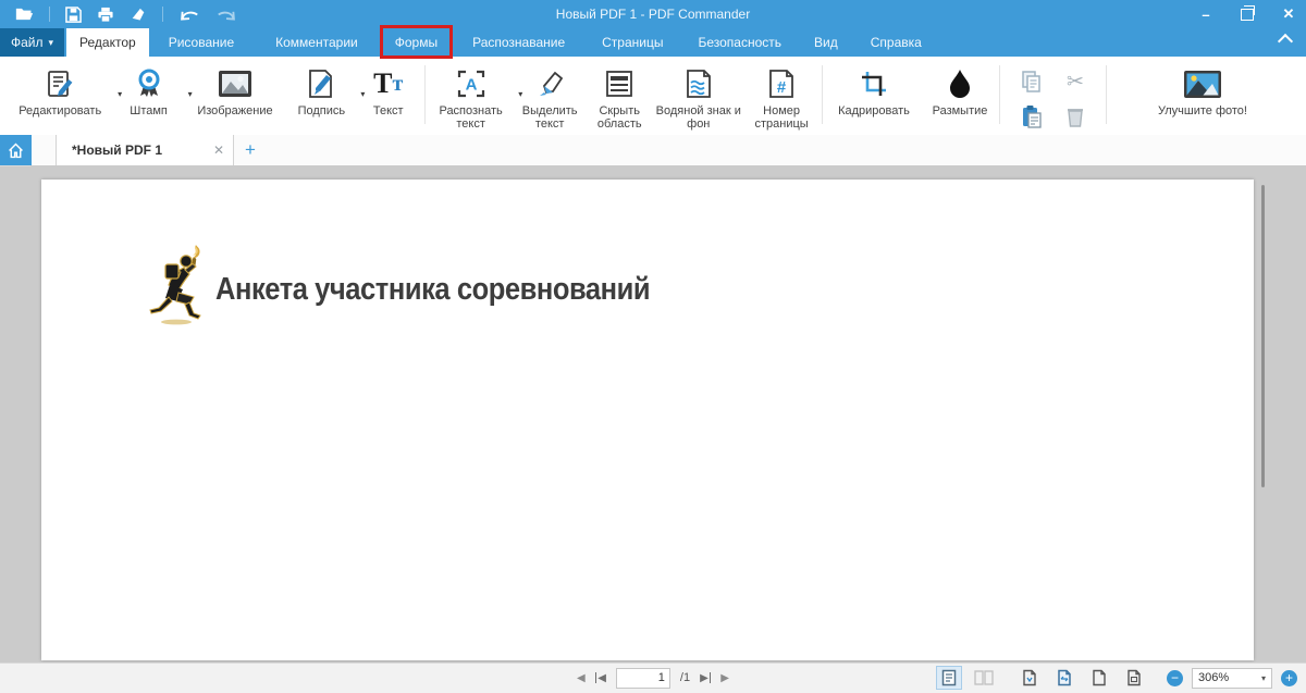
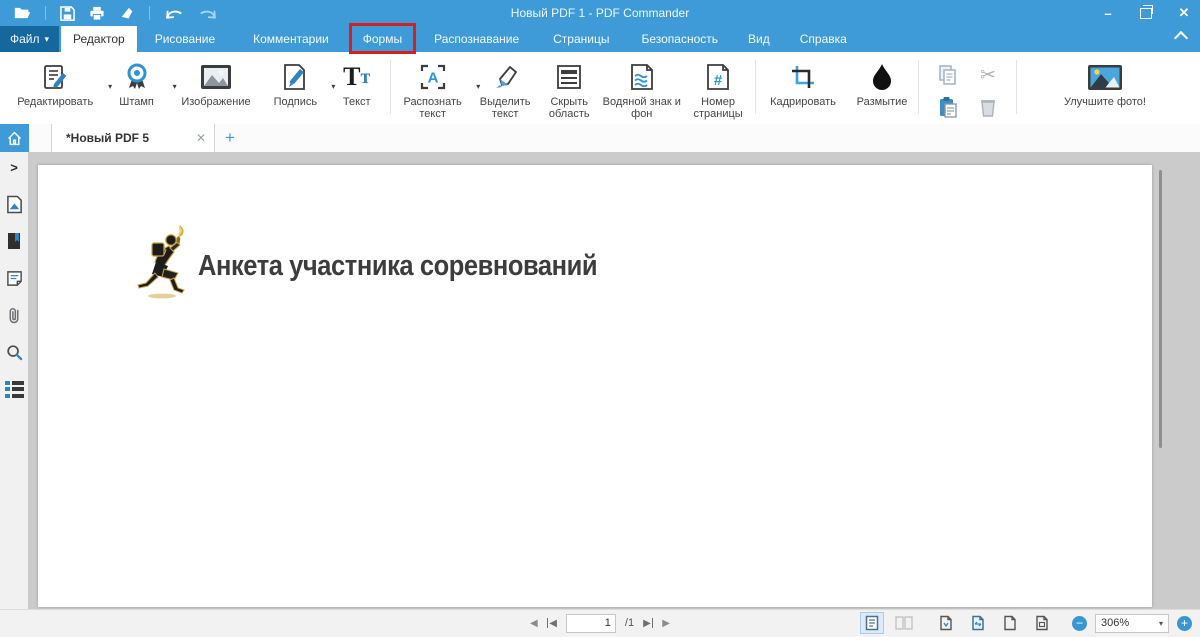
  Новый PDF 1 - PDF Commander
  –
  ✕
  Файл
  ▾
  Редактор
  Рисование
  Комментарии
  Формы
  Распознавание
  Страницы
  Безопасность
  Вид
  Справка
  ▾
  Редактировать
  ▾
  Штамп
  Изображение
  ▾
  Подпись
  T
  т
  Текст
  A
  ▾
  Распознать текст
  Выделить текст
  Скрыть область
  Водяной знак и фон
  #
  Номер страницы
  Кадрировать
  Размытие
  ✂
  Улучшите фото!
- *Новый PDF 1
+ *Новый PDF 5
  ✕
  +
+ >
  Анкета участника соревнований
  ◀
  ◀
  1
  /1
  ▶
  ▶
  −
  306%
  ▾
  +
